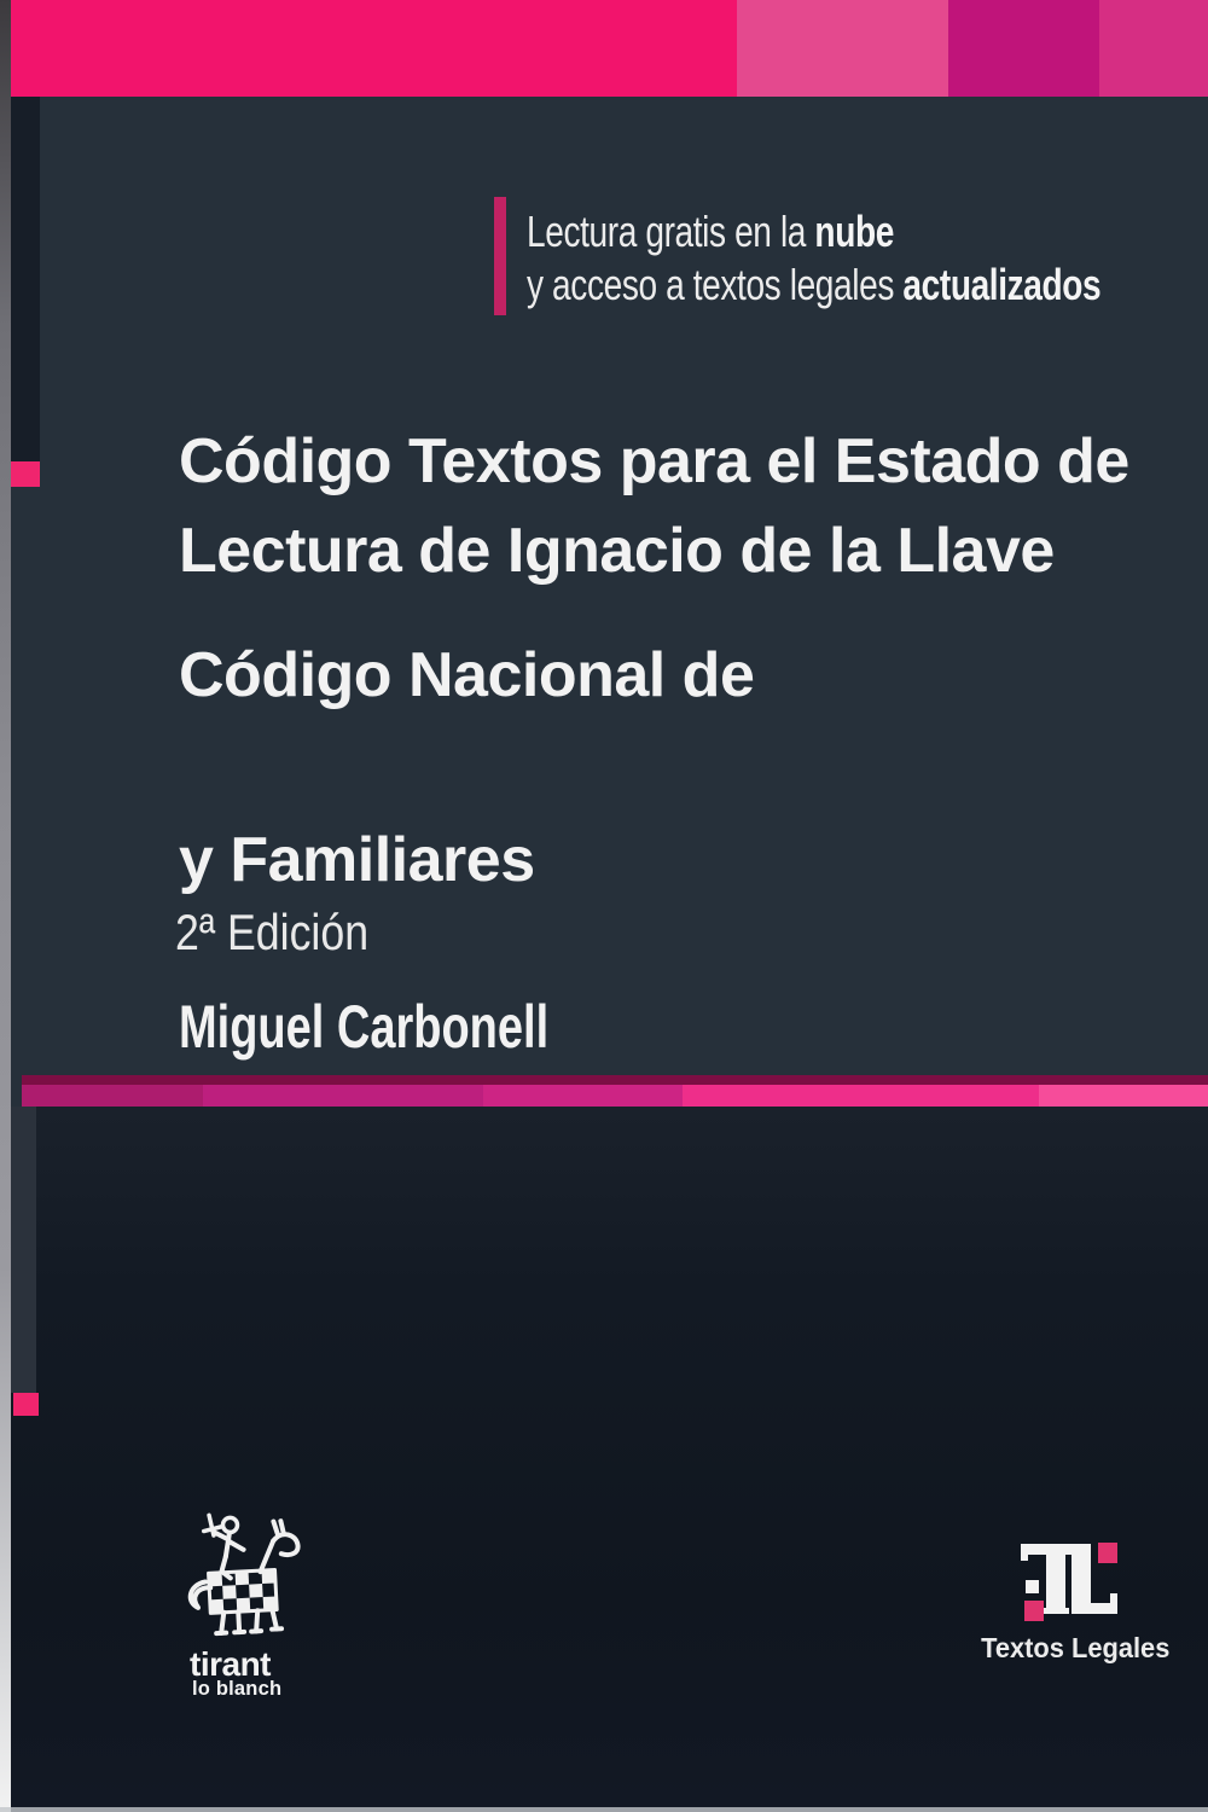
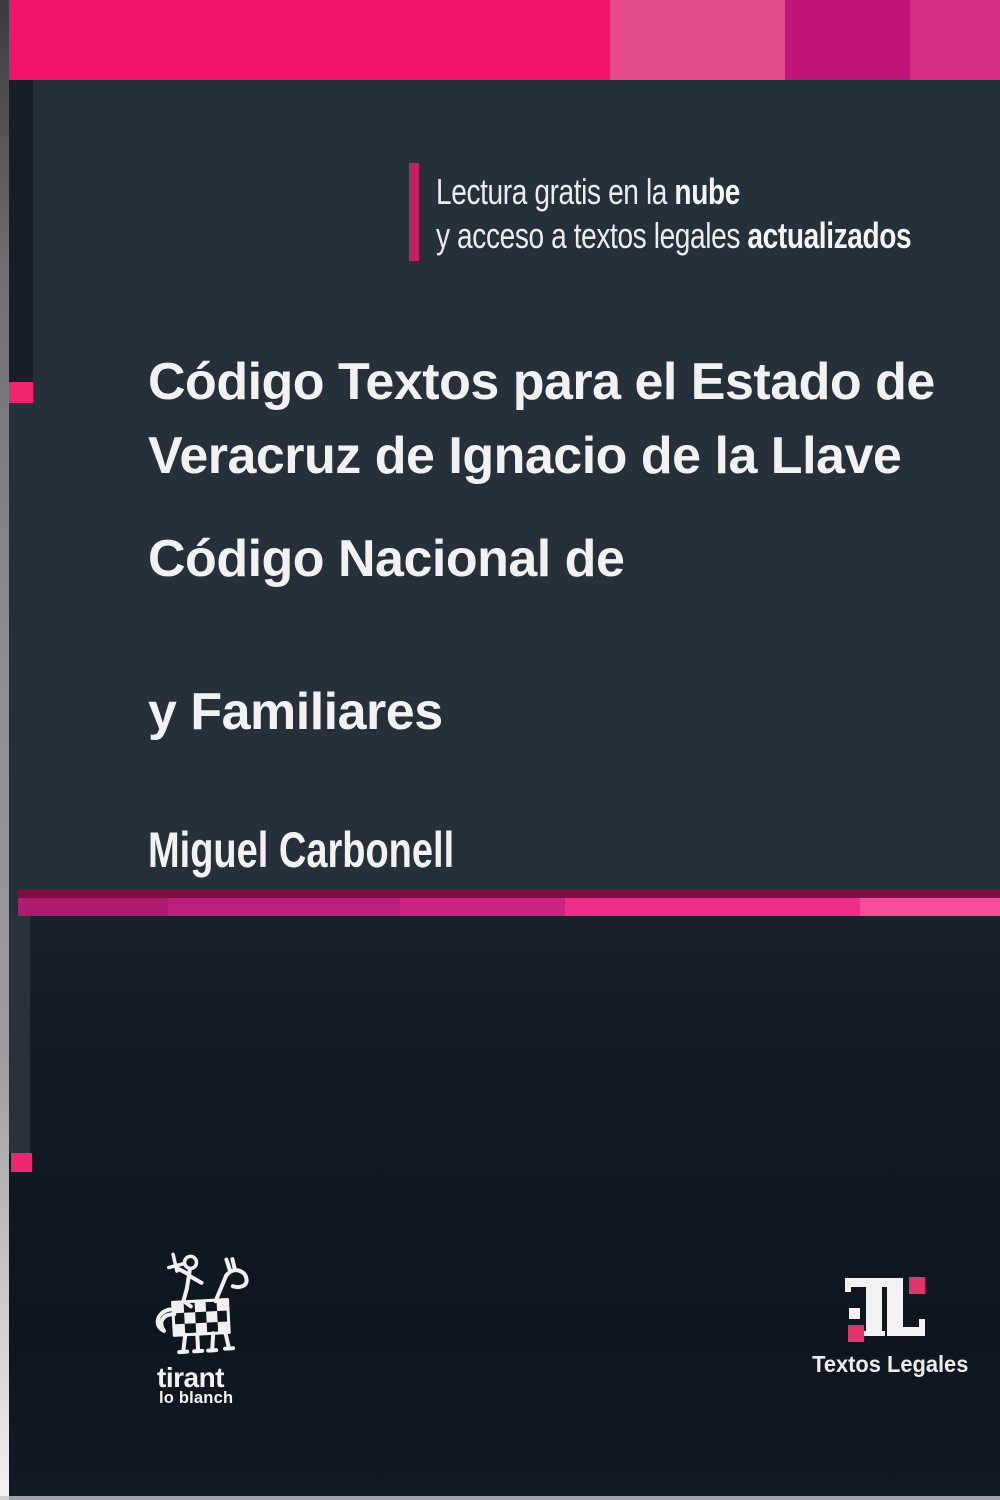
  Lectura gratis en la nube
  y acceso a textos legales actualizados
  Código Textos para el Estado de
- Lectura de Ignacio de la Llave
+ Veracruz de Ignacio de la Llave
  Código Nacional de
  y Familiares
- 2ª Edición
  Miguel Carbonell
  tirant
  lo blanch
  Textos Legales
